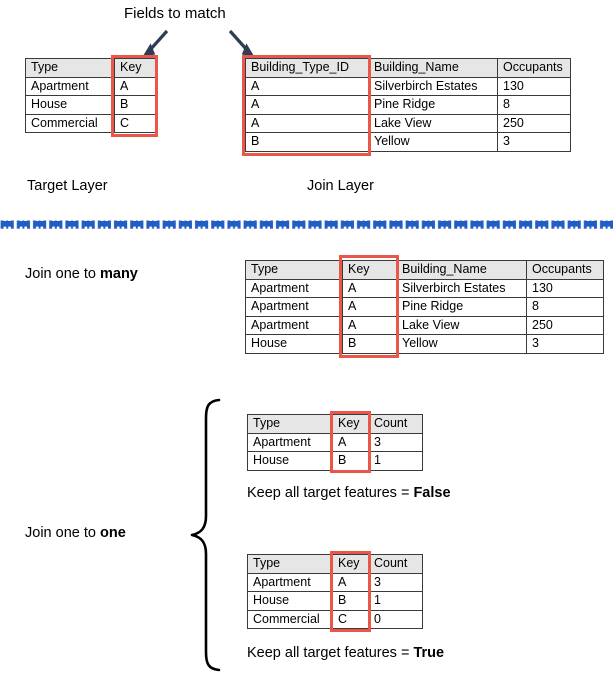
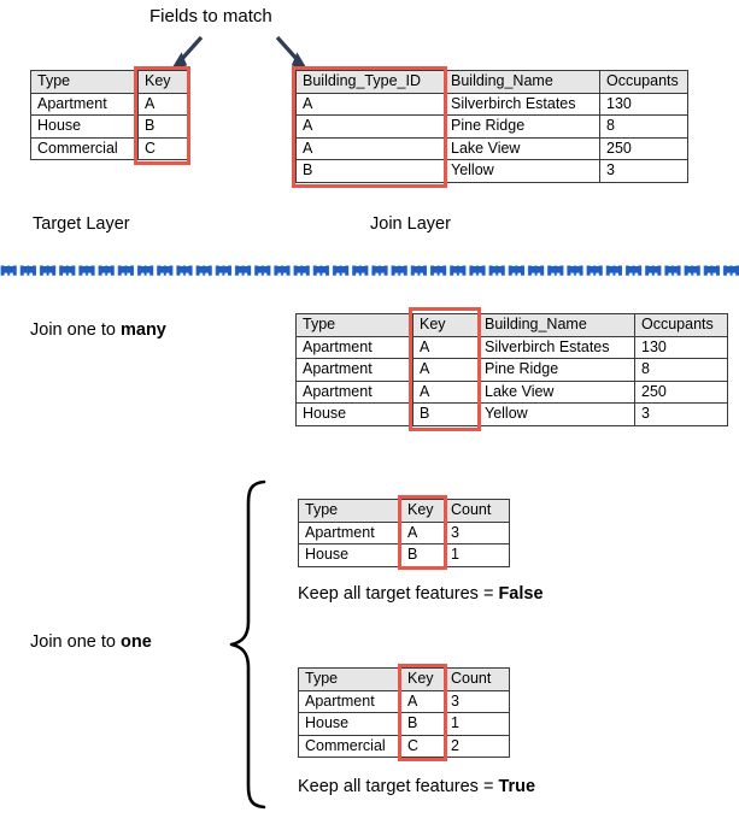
  Fields to match
  Type	Key
  Apartment	A
  House	B
  Commercial	C
  Building_Type_ID	Building_Name	Occupants
  A	Silverbirch Estates	130
  A	Pine Ridge	8
  A	Lake View	250
  B	Yellow	3
  Target Layer
  Join Layer
  Join one to many
  Type	Key	Building_Name	Occupants
  Apartment	A	Silverbirch Estates	130
  Apartment	A	Pine Ridge	8
  Apartment	A	Lake View	250
  House	B	Yellow	3
  Join one to one
  Type	Key	Count
  Apartment	A	3
  House	B	1
  Keep all target features = False
  Type	Key	Count
  Apartment	A	3
  House	B	1
- Commercial	C	0
+ Commercial	C	2
  Keep all target features = True
